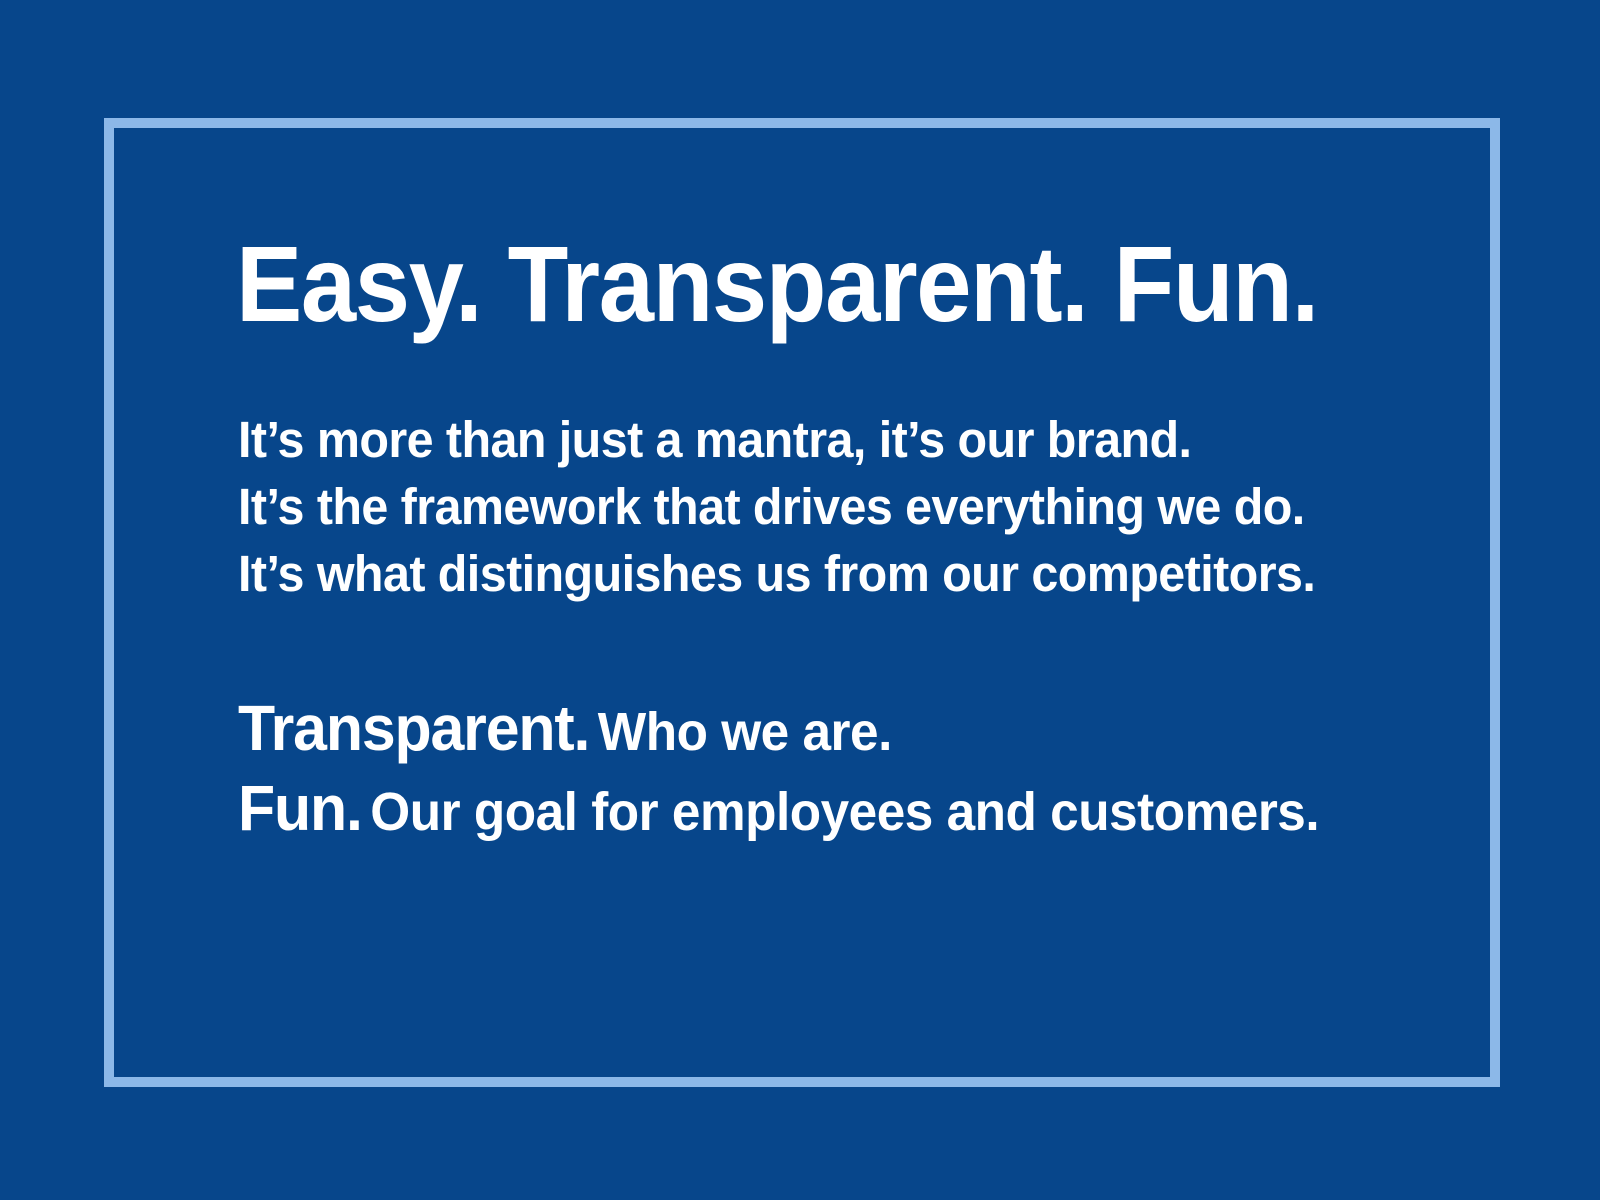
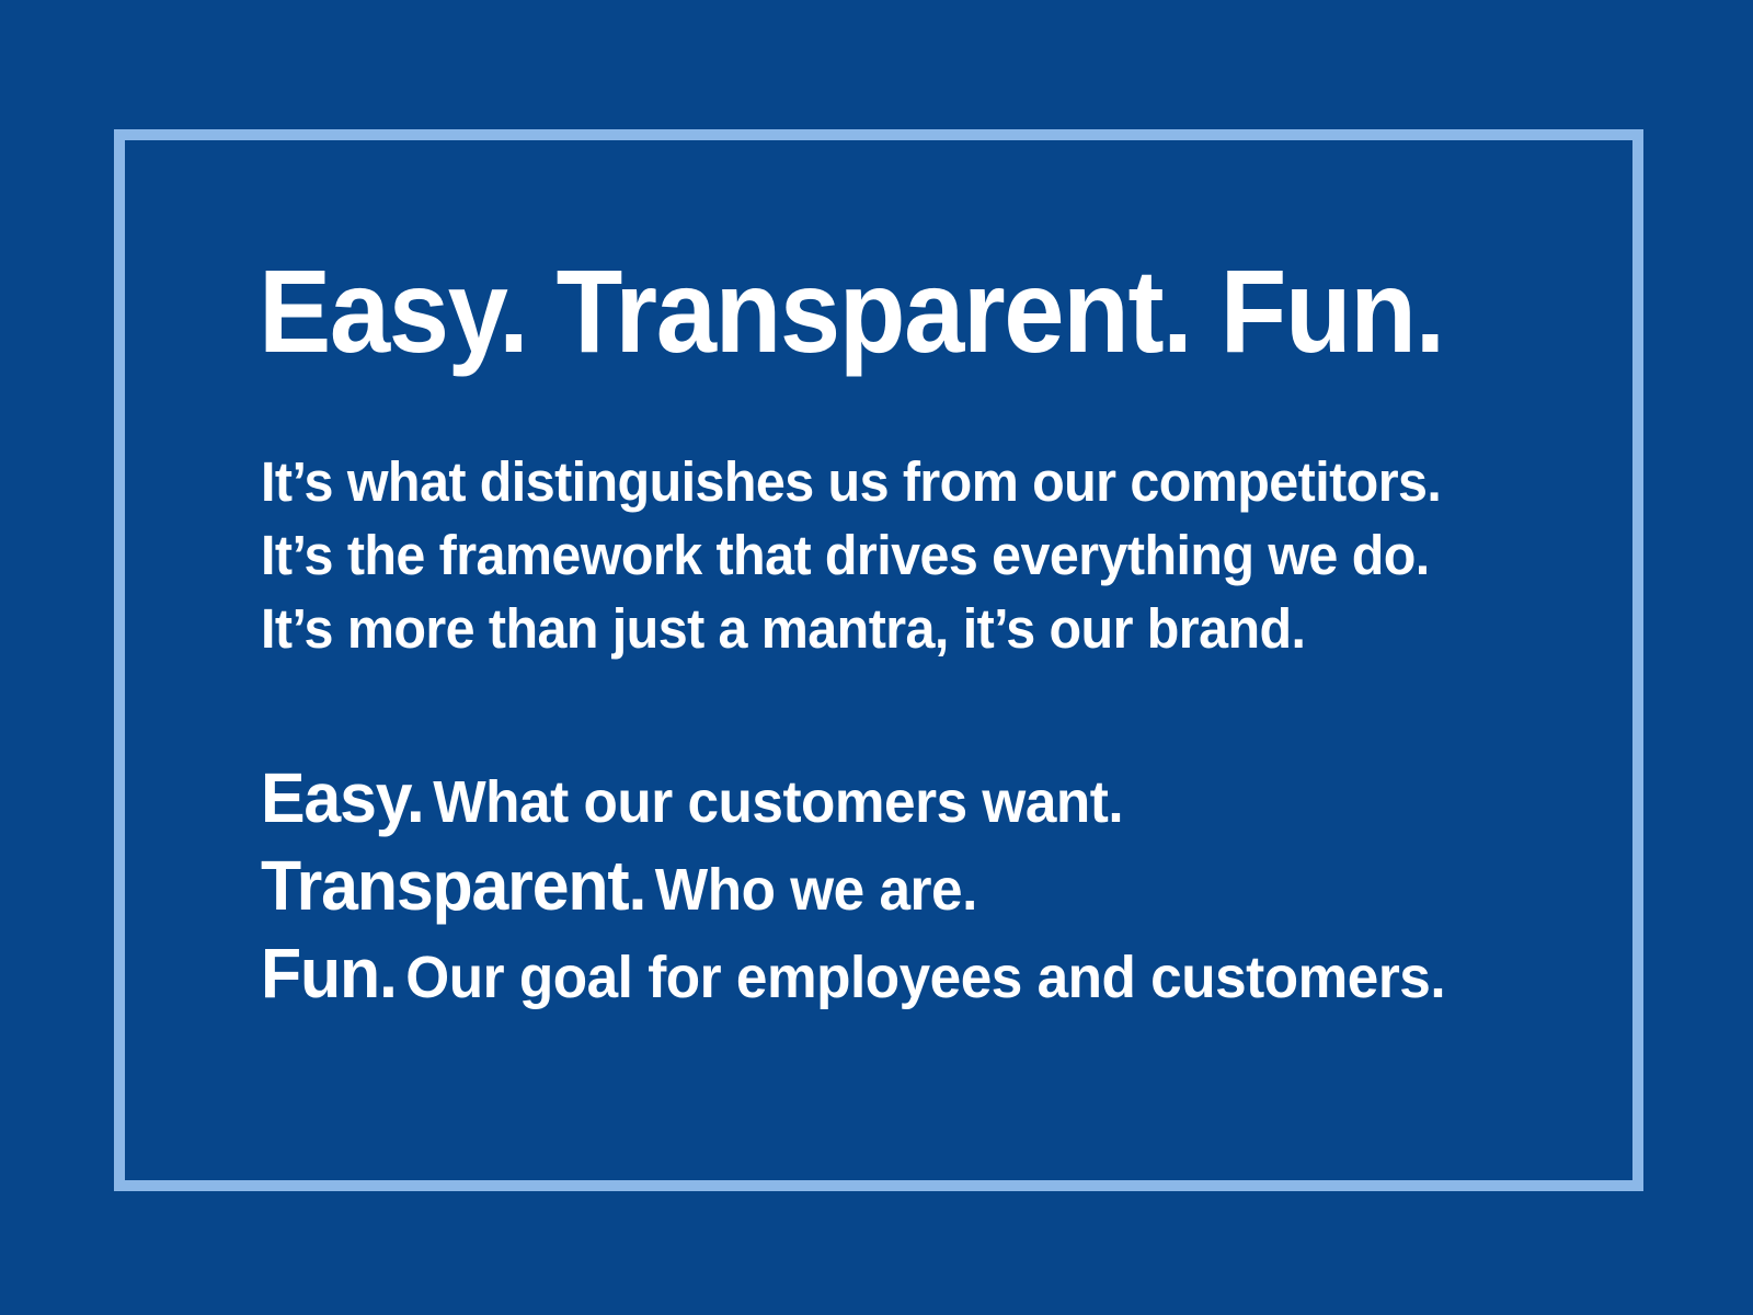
  Easy. Transparent. Fun.
- It’s more than just a mantra, it’s our brand.
+ It’s what distinguishes us from our competitors.
  It’s the framework that drives everything we do.
- It’s what distinguishes us from our competitors.
+ It’s more than just a mantra, it’s our brand.
+ Easy. What our customers want.
  Transparent. Who we are.
  Fun. Our goal for employees and customers.
